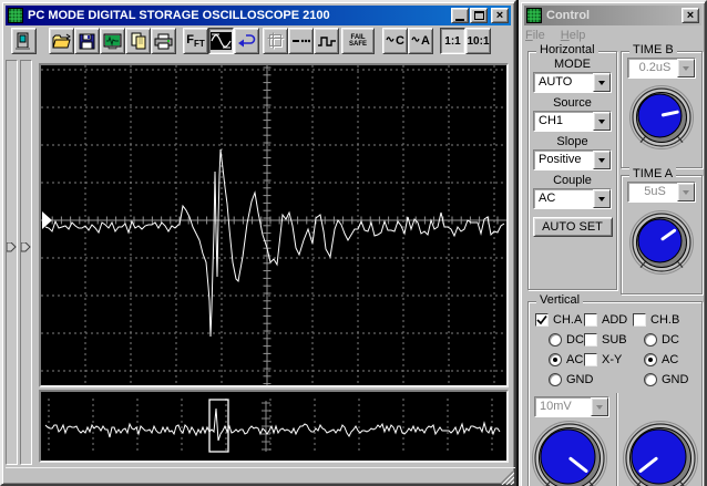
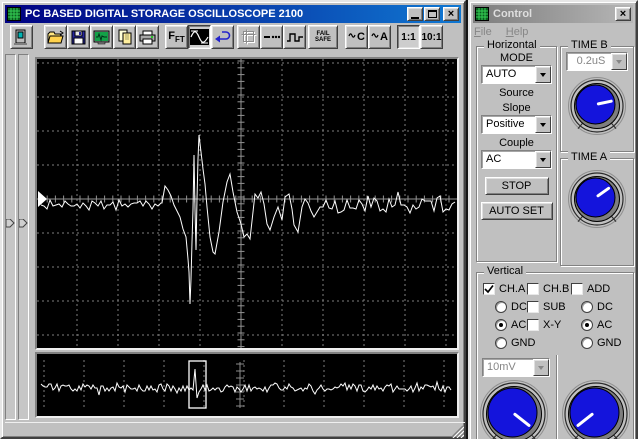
- PC MODE DIGITAL STORAGE OSCILLOSCOPE 2100
+ PC BASED DIGITAL STORAGE OSCILLOSCOPE 2100
  ×
  FFT
  C
  A
  1:1
  10:1
  Control
  ×
  File
  Help
  Horizontal
  MODE
  AUTO
  Source
- CH1
  Slope
  Positive
  Couple
  AC
+ STOP
  AUTO SET
  TIME B
  0.2uS
  TIME A
- 5uS
  Vertical
  CH.A
  DC
  AC
  GND
- ADD
+ CH.B
  SUB
  X-Y
- CH.B
+ ADD
  DC
  AC
  GND
  10mV
